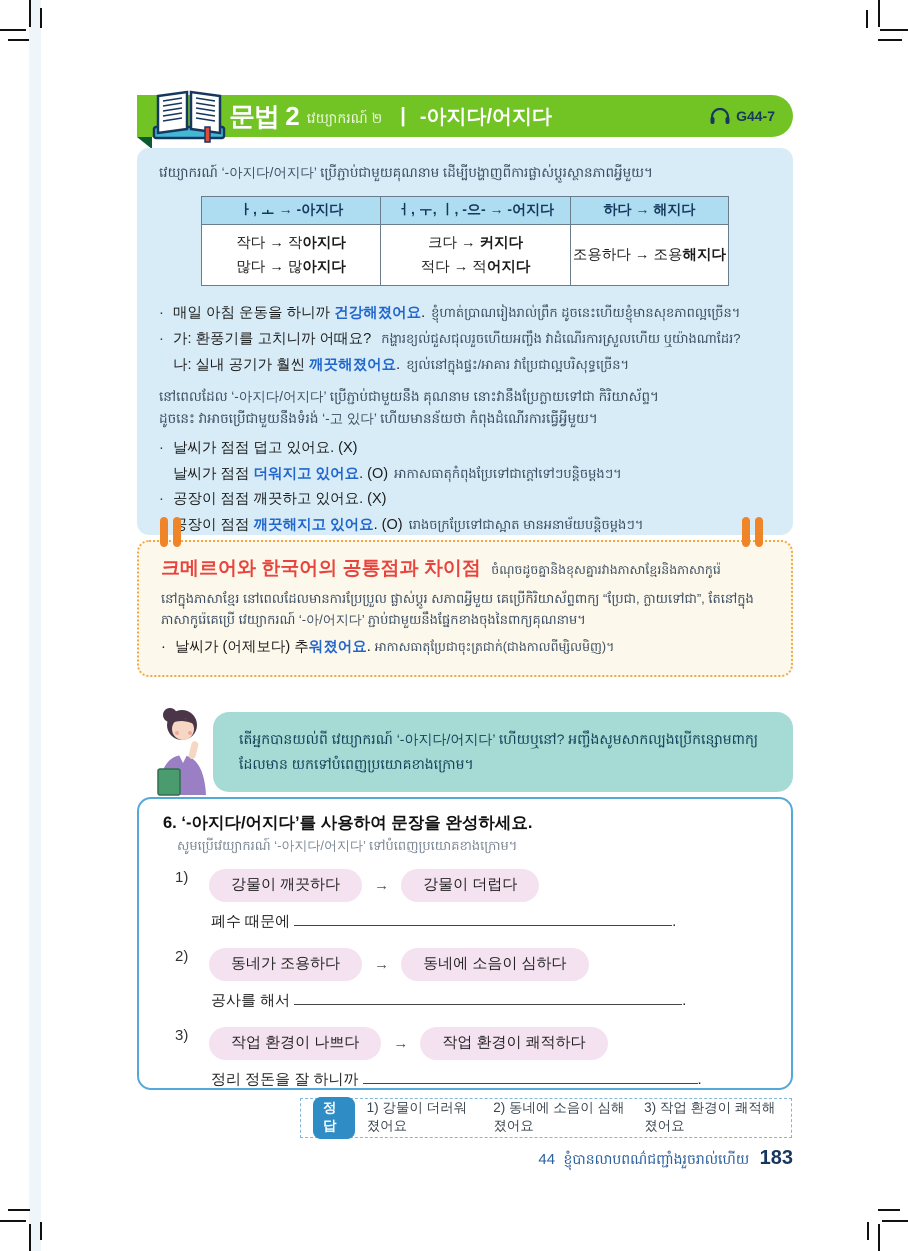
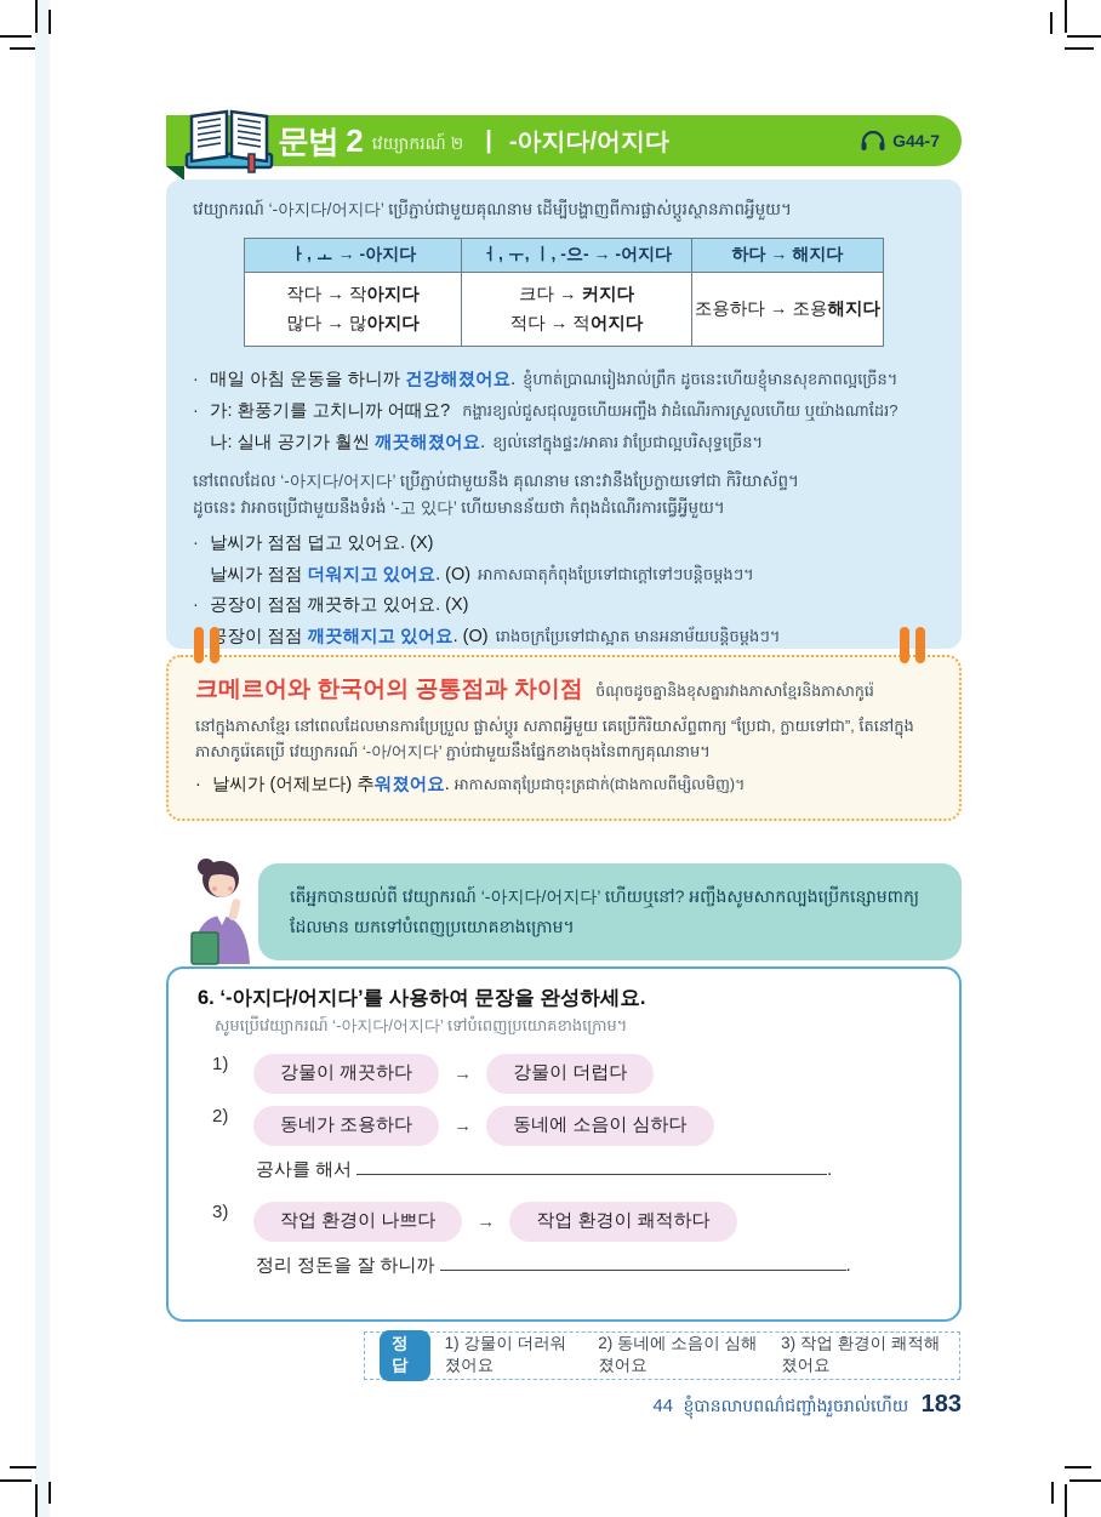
  문법 2
  វេយ្យាករណ៍ ២
  |
  -아지다/어지다
  G44-7
  វេយ្យាករណ៍ ‘-아지다/어지다’ ប្រើភ្ជាប់ជាមួយគុណនាម ដើម្បីបង្ហាញពីការផ្លាស់ប្ដូរស្ថានភាពអ្វីមួយ។
  ㅏ, ㅗ → -아지다	ㅓ, ㅜ, ㅣ, -으- → -어지다	하다 → 해지다
  작다 → 작아지다 많다 → 많아지다	크다 → 커지다 적다 → 적어지다	조용하다 → 조용해지다
  ·
  매일 아침 운동을 하니까 건강해졌어요. ខ្ញុំហាត់ប្រាណរៀងរាល់ព្រឹក ដូចនេះហើយខ្ញុំមានសុខភាពល្អច្រើន។
  ·
  가: 환풍기를 고치니까 어때요? កង្ហារខ្យល់ជួសជុលរួចហើយអញ្ចឹង វាដំណើរការស្រួលហើយ ឬយ៉ាងណាដែរ?
  나: 실내 공기가 훨씬 깨끗해졌어요. ខ្យល់នៅក្នុងផ្ទះ/អាគារ វាប្រែជាល្អបរិសុទ្ធច្រើន។
  នៅពេលដែល ‘-아지다/어지다’ ប្រើភ្ជាប់ជាមួយនឹង គុណនាម នោះវានឹងប្រែក្លាយទៅជា កិរិយាស័ព្ទ។
  ដូចនេះ វាអាចប្រើជាមួយនឹងទំរង់ ‘-고 있다’ ហើយមានន័យថា កំពុងដំណើរការធ្វើអ្វីមួយ។
  ·
  날씨가 점점 덥고 있어요. (X)
  날씨가 점점 더워지고 있어요. (O) អាកាសធាតុកំពុងប្រែទៅជាក្ដៅទៅៗបន្ដិចម្ដងៗ។
  ·
  공장이 점점 깨끗하고 있어요. (X)
  장이 점점 깨끗해지고 있어요. (O) រោងចក្រប្រែទៅជាស្អាត មានអនាម័យបន្ដិចម្ដងៗ។
  크메르어와 한국어의 공통점과 차이점 ចំណុចដូចគ្នានិងខុសគ្នារវាងភាសាខ្មែរនិងភាសាកូរ៉េ
  នៅក្នុងភាសាខ្មែរ នៅពេលដែលមានការប្រែប្រួល ផ្លាស់ប្ដូរ សភាពអ្វីមួយ គេប្រើកិរិយាស័ព្ទពាក្យ “ប្រែជា, ក្លាយទៅជា”, តែនៅក្នុងភាសាកូរ៉េគេប្រើ វេយ្យាករណ៍ ‘-아/어지다’ ភ្ជាប់ជាមួយនឹងផ្នែកខាងចុងនៃពាក្យគុណនាម។
  ·
  날씨가 (어제보다) 추워졌어요. អាកាសធាតុប្រែជាចុះត្រជាក់(ជាងកាលពីម្សិលមិញ)។
  តើអ្នកបានយល់ពី វេយ្យាករណ៍ ‘-아지다/어지다’ ហើយឬនៅ? អញ្ចឹងសូមសាកល្បងប្រើកន្សោមពាក្យ ដែលមាន យកទៅបំពេញប្រយោគខាងក្រោម។
  6. ‘-아지다/어지다’를 사용하여 문장을 완성하세요.
  សូមប្រើវេយ្យាករណ៍ ‘-아지다/어지다’ ទៅបំពេញប្រយោគខាងក្រោម។
  1)
  강물이 깨끗하다
  →
  강물이 더럽다
- 폐수 때문에 .
  2)
  동네가 조용하다
  →
  동네에 소음이 심하다
  공사를 해서 .
  3)
  작업 환경이 나쁘다
  →
  작업 환경이 쾌적하다
  정리 정돈을 잘 하니까 .
  정답
  1) 강물이 더러워졌어요
  2) 동네에 소음이 심해졌어요
  3) 작업 환경이 쾌적해졌어요
  44 ខ្ញុំបានលាបពណ៌ជញ្ជាំងរួចរាល់ហើយ 183
